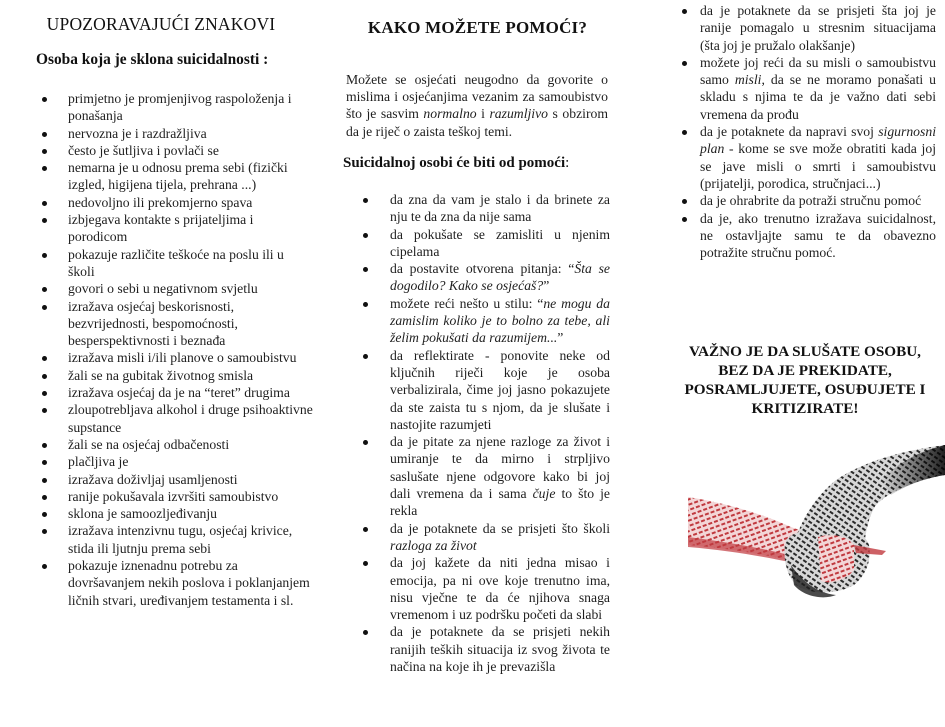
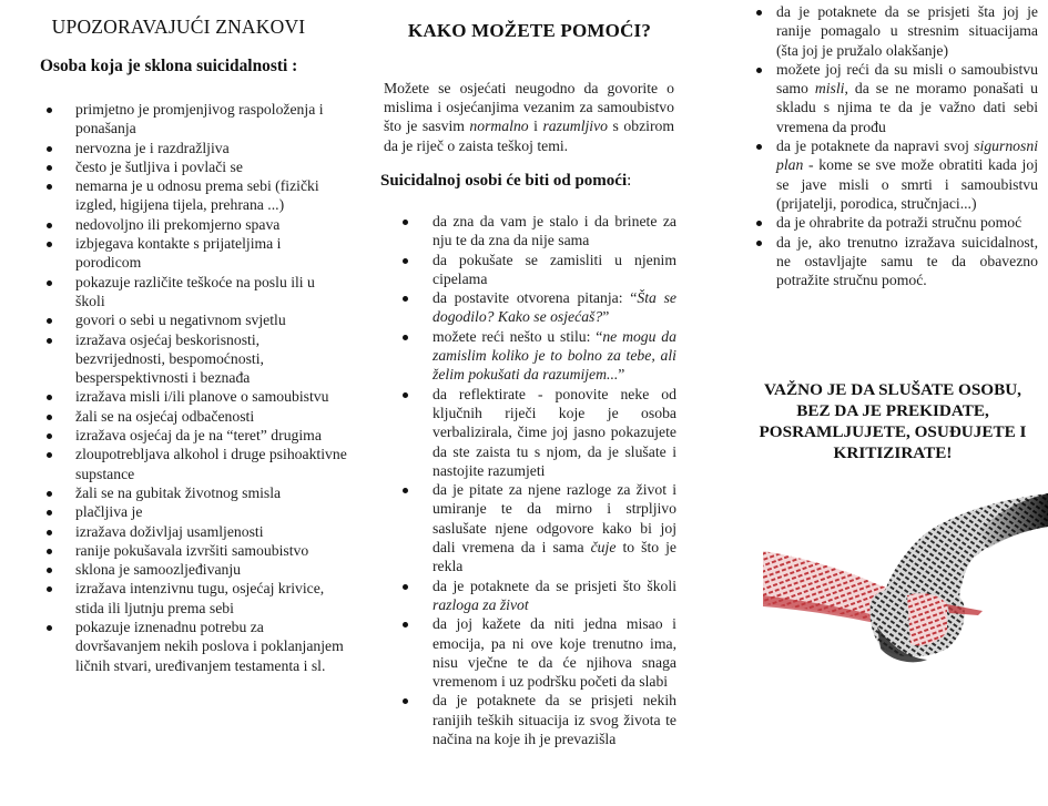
  UPOZORAVAJUĆI ZNAKOVI
  Osoba koja je sklona suicidalnosti :
  primjetno je promjenjivog raspoloženja i ponašanja
  nervozna je i razdražljiva
  često je šutljiva i povlači se
  nemarna je u odnosu prema sebi (fizički izgled, higijena tijela, prehrana ...)
  nedovoljno ili prekomjerno spava
  izbjegava kontakte s prijateljima i porodicom
  pokazuje različite teškoće na poslu ili u školi
  govori o sebi u negativnom svjetlu
  izražava osjećaj beskorisnosti, bezvrijednosti, bespomoćnosti, besperspektivnosti i beznađa
  izražava misli i/ili planove o samoubistvu
- žali se na gubitak životnog smisla
+ žali se na osjećaj odbačenosti
  izražava osjećaj da je na “teret” drugima
  zloupotrebljava alkohol i druge psihoaktivne supstance
- žali se na osjećaj odbačenosti
+ žali se na gubitak životnog smisla
  plačljiva je
  izražava doživljaj usamljenosti
  ranije pokušavala izvršiti samoubistvo
  sklona je samoozljeđivanju
  izražava intenzivnu tugu, osjećaj krivice, stida ili ljutnju prema sebi
  pokazuje iznenadnu potrebu za dovršavanjem nekih poslova i poklanjanjem ličnih stvari, uređivanjem testamenta i sl.
  KAKO MOŽETE POMOĆI?
  Možete se osjećati neugodno da govorite o mislima i osjećanjima vezanim za samoubistvo što je sasvim normalno i razumljivo s obzirom da je riječ o zaista teškoj temi.
  Suicidalnoj osobi će biti od pomoći:
  da zna da vam je stalo i da brinete za nju te da zna da nije sama
  da pokušate se zamisliti u njenim cipelama
  da postavite otvorena pitanja: “Šta se dogodilo? Kako se osjećaš?”
  možete reći nešto u stilu: “ne mogu da zamislim koliko je to bolno za tebe, ali želim pokušati da razumijem...”
  da reflektirate - ponovite neke od ključnih riječi koje je osoba verbalizirala, čime joj jasno pokazujete da ste zaista tu s njom, da je slušate i nastojite razumjeti
  da je pitate za njene razloge za život i umiranje te da mirno i strpljivo saslušate njene odgovore kako bi joj dali vremena da i sama čuje to što je rekla
  da je potaknete da se prisjeti što školi razloga za život
  da joj kažete da niti jedna misao i emocija, pa ni ove koje trenutno ima, nisu vječne te da će njihova snaga vremenom i uz podršku početi da slabi
  da je potaknete da se prisjeti nekih ranijih teških situacija iz svog života te načina na koje ih je prevazišla
  da je potaknete da se prisjeti šta joj je ranije pomagalo u stresnim situacijama (šta joj je pružalo olakšanje)
  možete joj reći da su misli o samoubistvu samo misli, da se ne moramo ponašati u skladu s njima te da je važno dati sebi vremena da prođu
  da je potaknete da napravi svoj sigurnosni plan - kome se sve može obratiti kada joj se jave misli o smrti i samoubistvu (prijatelji, porodica, stručnjaci...)
  da je ohrabrite da potraži stručnu pomoć
  da je, ako trenutno izražava suicidalnost, ne ostavljajte samu te da obavezno potražite stručnu pomoć.
  VAŽNO JE DA SLUŠATE OSOBU, BEZ DA JE PREKIDATE, POSRAMLJUJETE, OSUĐUJETE I KRITIZIRATE!
